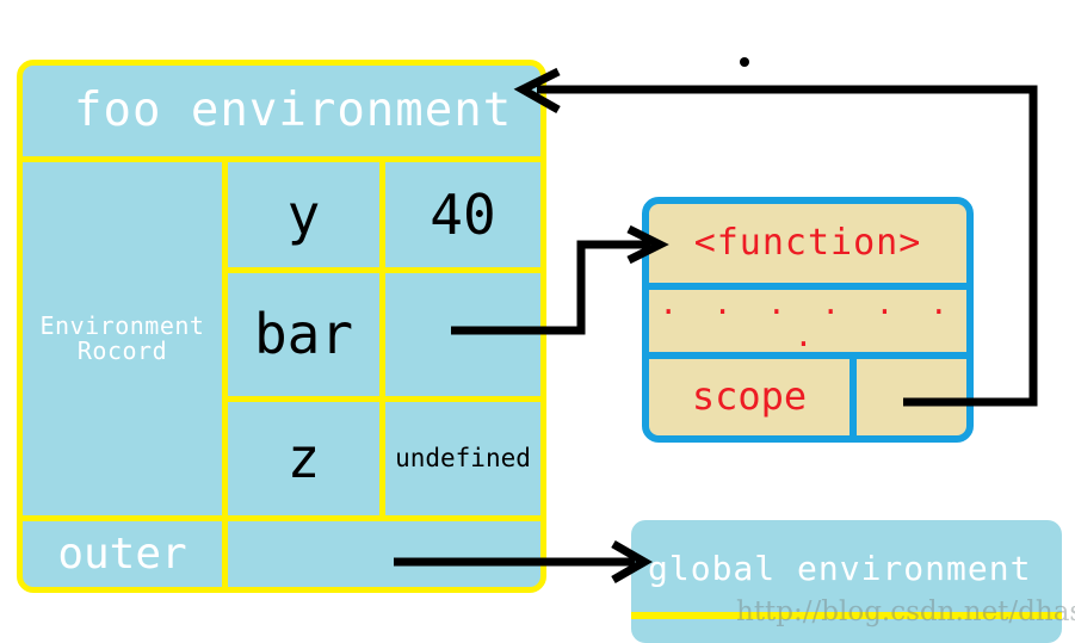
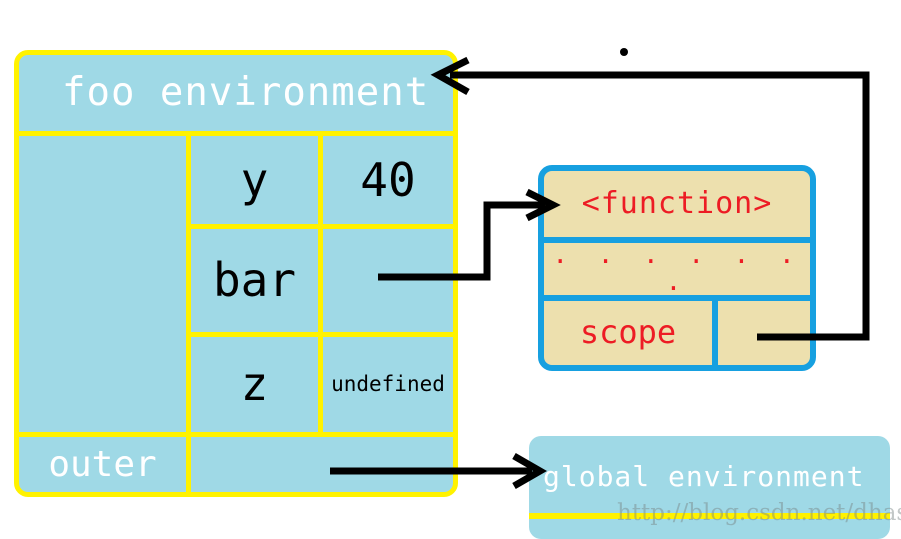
  foo environment
- Environment
- Rocord
  y
  40
  bar
  z
  undefined
  outer
  <function>
  . . . . . . .
  scope
  global environment
  http://blog.csdn.net/dha
